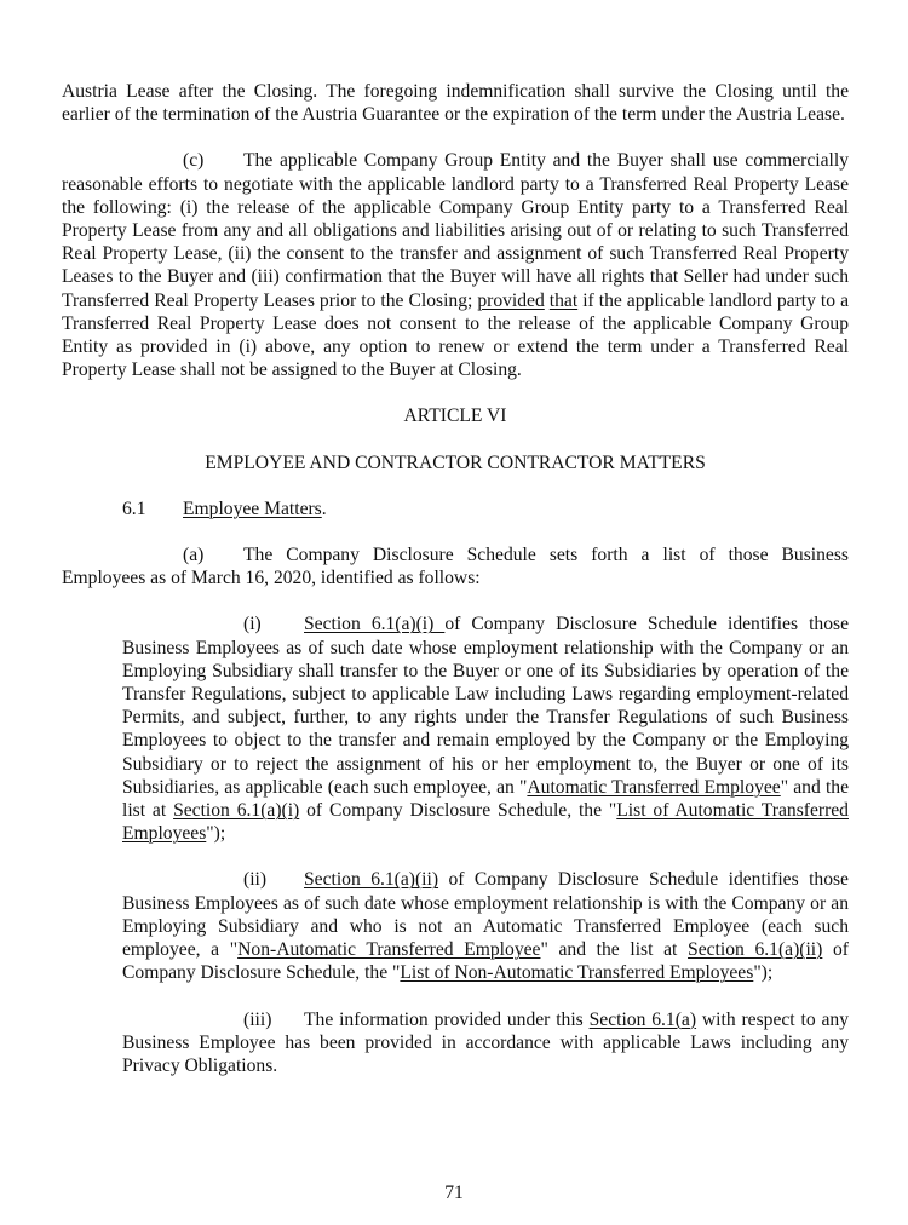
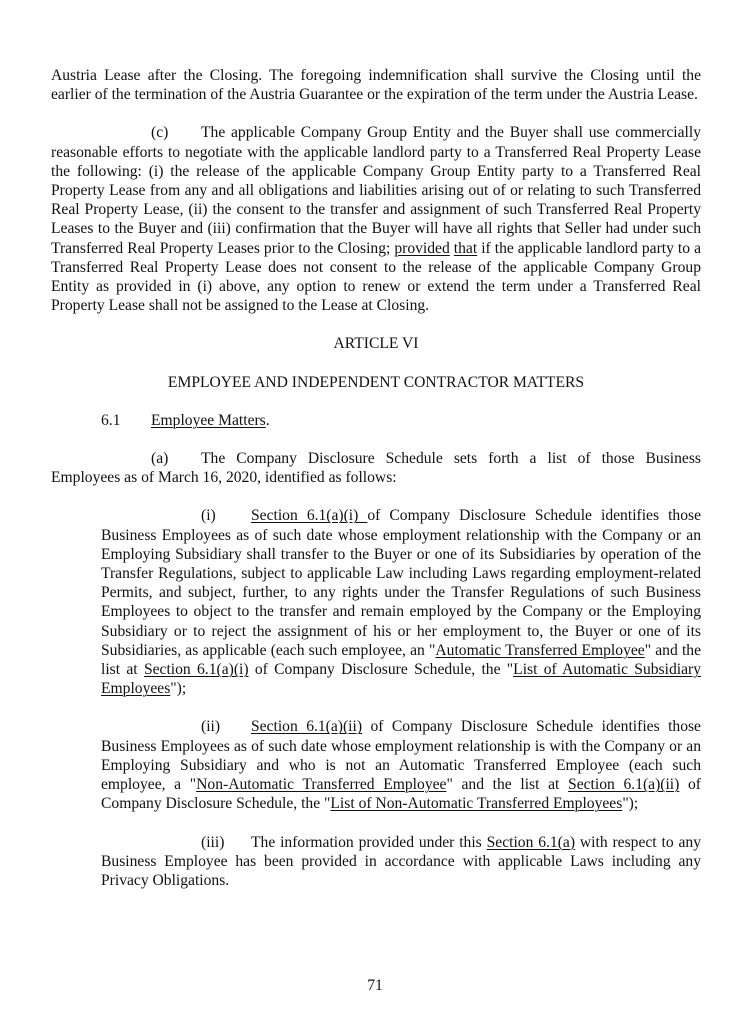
  Austria Lease after the Closing. The foregoing indemnification shall survive the Closing until the earlier of the termination of the Austria Guarantee or the expiration of the term under the Austria Lease.
- (c) The applicable Company Group Entity and the Buyer shall use commercially reasonable efforts to negotiate with the applicable landlord party to a Transferred Real Property Lease the following: (i) the release of the applicable Company Group Entity party to a Transferred Real Property Lease from any and all obligations and liabilities arising out of or relating to such Transferred Real Property Lease, (ii) the consent to the transfer and assignment of such Transferred Real Property Leases to the Buyer and (iii) confirmation that the Buyer will have all rights that Seller had under such Transferred Real Property Leases prior to the Closing; provided that if the applicable landlord party to a Transferred Real Property Lease does not consent to the release of the applicable Company Group Entity as provided in (i) above, any option to renew or extend the term under a Transferred Real Property Lease shall not be assigned to the Buyer at Closing.
+ (c) The applicable Company Group Entity and the Buyer shall use commercially reasonable efforts to negotiate with the applicable landlord party to a Transferred Real Property Lease the following: (i) the release of the applicable Company Group Entity party to a Transferred Real Property Lease from any and all obligations and liabilities arising out of or relating to such Transferred Real Property Lease, (ii) the consent to the transfer and assignment of such Transferred Real Property Leases to the Buyer and (iii) confirmation that the Buyer will have all rights that Seller had under such Transferred Real Property Leases prior to the Closing; provided that if the applicable landlord party to a Transferred Real Property Lease does not consent to the release of the applicable Company Group Entity as provided in (i) above, any option to renew or extend the term under a Transferred Real Property Lease shall not be assigned to the Lease at Closing.
  ARTICLE VI
- EMPLOYEE AND CONTRACTOR CONTRACTOR MATTERS
+ EMPLOYEE AND INDEPENDENT CONTRACTOR MATTERS
  6.1 Employee Matters.
  (a) The Company Disclosure Schedule sets forth a list of those Business Employees as of March 16, 2020, identified as follows:
- (i) Section 6.1(a)(i) of Company Disclosure Schedule identifies those Business Employees as of such date whose employment relationship with the Company or an Employing Subsidiary shall transfer to the Buyer or one of its Subsidiaries by operation of the Transfer Regulations, subject to applicable Law including Laws regarding employment-related Permits, and subject, further, to any rights under the Transfer Regulations of such Business Employees to object to the transfer and remain employed by the Company or the Employing Subsidiary or to reject the assignment of his or her employment to, the Buyer or one of its Subsidiaries, as applicable (each such employee, an "Automatic Transferred Employee" and the list at Section 6.1(a)(i) of Company Disclosure Schedule, the "List of Automatic Transferred Employees");
+ (i) Section 6.1(a)(i) of Company Disclosure Schedule identifies those Business Employees as of such date whose employment relationship with the Company or an Employing Subsidiary shall transfer to the Buyer or one of its Subsidiaries by operation of the Transfer Regulations, subject to applicable Law including Laws regarding employment-related Permits, and subject, further, to any rights under the Transfer Regulations of such Business Employees to object to the transfer and remain employed by the Company or the Employing Subsidiary or to reject the assignment of his or her employment to, the Buyer or one of its Subsidiaries, as applicable (each such employee, an "Automatic Transferred Employee" and the list at Section 6.1(a)(i) of Company Disclosure Schedule, the "List of Automatic Subsidiary Employees");
  (ii) Section 6.1(a)(ii) of Company Disclosure Schedule identifies those Business Employees as of such date whose employment relationship is with the Company or an Employing Subsidiary and who is not an Automatic Transferred Employee (each such employee, a "Non-Automatic Transferred Employee" and the list at Section 6.1(a)(ii) of Company Disclosure Schedule, the "List of Non-Automatic Transferred Employees");
  (iii) The information provided under this Section 6.1(a) with respect to any Business Employee has been provided in accordance with applicable Laws including any Privacy Obligations.
  71
